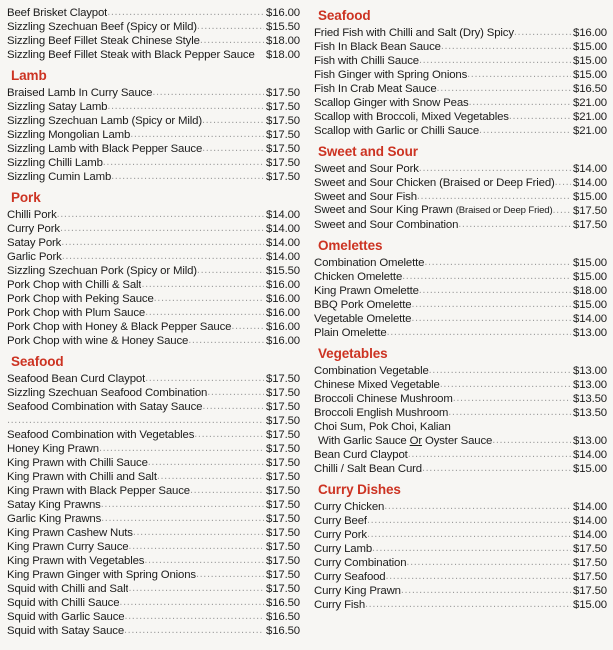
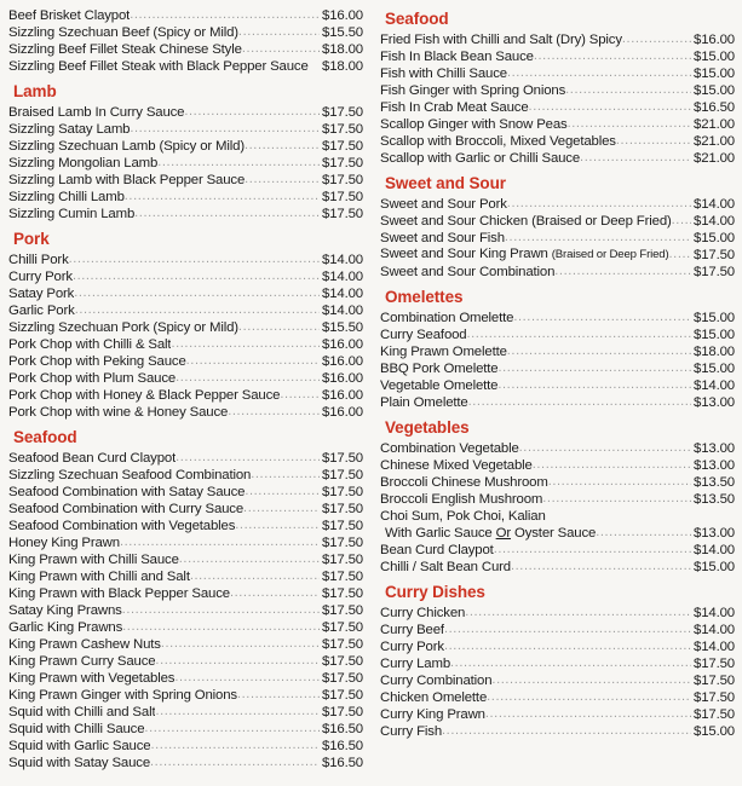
  Beef Brisket Claypot
  $16.00
  Sizzling Szechuan Beef (Spicy or Mild)
  $15.50
  Sizzling Beef Fillet Steak Chinese Style
  $18.00
  Sizzling Beef Fillet Steak with Black Pepper Sauce
  $18.00
  Lamb
  Braised Lamb In Curry Sauce
  $17.50
  Sizzling Satay Lamb
  $17.50
  Sizzling Szechuan Lamb (Spicy or Mild)
  $17.50
  Sizzling Mongolian Lamb
  $17.50
  Sizzling Lamb with Black Pepper Sauce
  $17.50
  Sizzling Chilli Lamb
  $17.50
  Sizzling Cumin Lamb
  $17.50
  Pork
  Chilli Pork
  $14.00
  Curry Pork
  $14.00
  Satay Pork
  $14.00
  Garlic Pork
  $14.00
  Sizzling Szechuan Pork (Spicy or Mild)
  $15.50
  Pork Chop with Chilli & Salt
  $16.00
  Pork Chop with Peking Sauce
  $16.00
  Pork Chop with Plum Sauce
  $16.00
  Pork Chop with Honey & Black Pepper Sauce
  $16.00
  Pork Chop with wine & Honey Sauce
  $16.00
  Seafood
  Seafood Bean Curd Claypot
  $17.50
  Sizzling Szechuan Seafood Combination
  $17.50
  Seafood Combination with Satay Sauce
  $17.50
+ Seafood Combination with Curry Sauce
  $17.50
  Seafood Combination with Vegetables
  $17.50
  Honey King Prawn
  $17.50
  King Prawn with Chilli Sauce
  $17.50
  King Prawn with Chilli and Salt
  $17.50
  King Prawn with Black Pepper Sauce
  $17.50
  Satay King Prawns
  $17.50
  Garlic King Prawns
  $17.50
  King Prawn Cashew Nuts
  $17.50
  King Prawn Curry Sauce
  $17.50
  King Prawn with Vegetables
  $17.50
  King Prawn Ginger with Spring Onions
  $17.50
  Squid with Chilli and Salt
  $17.50
  Squid with Chilli Sauce
  $16.50
  Squid with Garlic Sauce
  $16.50
  Squid with Satay Sauce
  $16.50
  Seafood
  Fried Fish with Chilli and Salt (Dry) Spicy
  $16.00
  Fish In Black Bean Sauce
  $15.00
  Fish with Chilli Sauce
  $15.00
  Fish Ginger with Spring Onions
  $15.00
  Fish In Crab Meat Sauce
  $16.50
  Scallop Ginger with Snow Peas
  $21.00
  Scallop with Broccoli, Mixed Vegetables
  $21.00
  Scallop with Garlic or Chilli Sauce
  $21.00
  Sweet and Sour
  Sweet and Sour Pork
  $14.00
  Sweet and Sour Chicken (Braised or Deep Fried)
  $14.00
  Sweet and Sour Fish
  $15.00
  Sweet and Sour King Prawn (Braised or Deep Fried)
  $17.50
  Sweet and Sour Combination
  $17.50
  Omelettes
  Combination Omelette
  $15.00
- Chicken Omelette
+ Curry Seafood
  $15.00
  King Prawn Omelette
  $18.00
  BBQ Pork Omelette
  $15.00
  Vegetable Omelette
  $14.00
  Plain Omelette
  $13.00
  Vegetables
  Combination Vegetable
  $13.00
  Chinese Mixed Vegetable
  $13.00
  Broccoli Chinese Mushroom
  $13.50
  Broccoli English Mushroom
  $13.50
  Choi Sum, Pok Choi, Kalian
  With Garlic Sauce Or Oyster Sauce
  $13.00
  Bean Curd Claypot
  $14.00
  Chilli / Salt Bean Curd
  $15.00
  Curry Dishes
  Curry Chicken
  $14.00
  Curry Beef
  $14.00
  Curry Pork
  $14.00
  Curry Lamb
  $17.50
  Curry Combination
  $17.50
- Curry Seafood
+ Chicken Omelette
  $17.50
  Curry King Prawn
  $17.50
  Curry Fish
  $15.00
